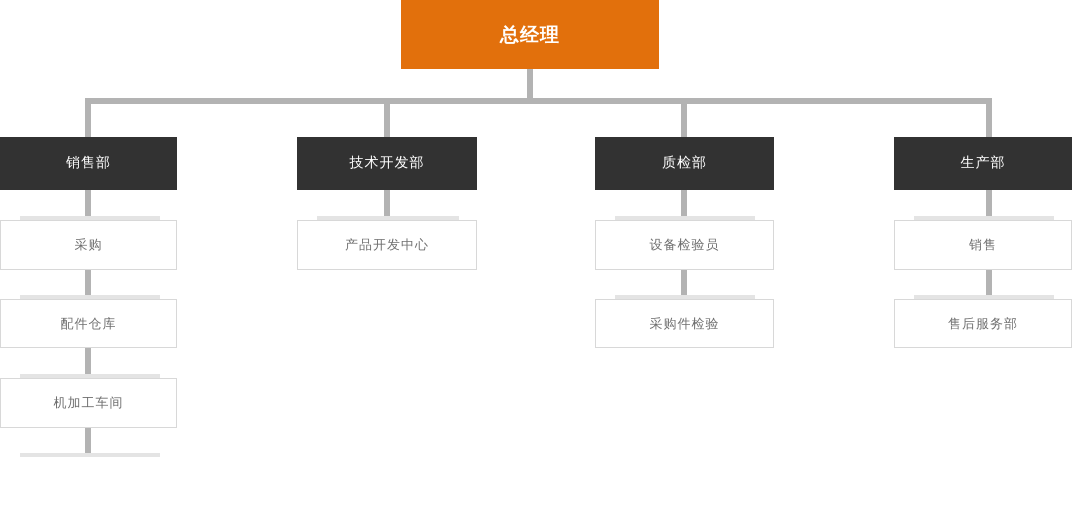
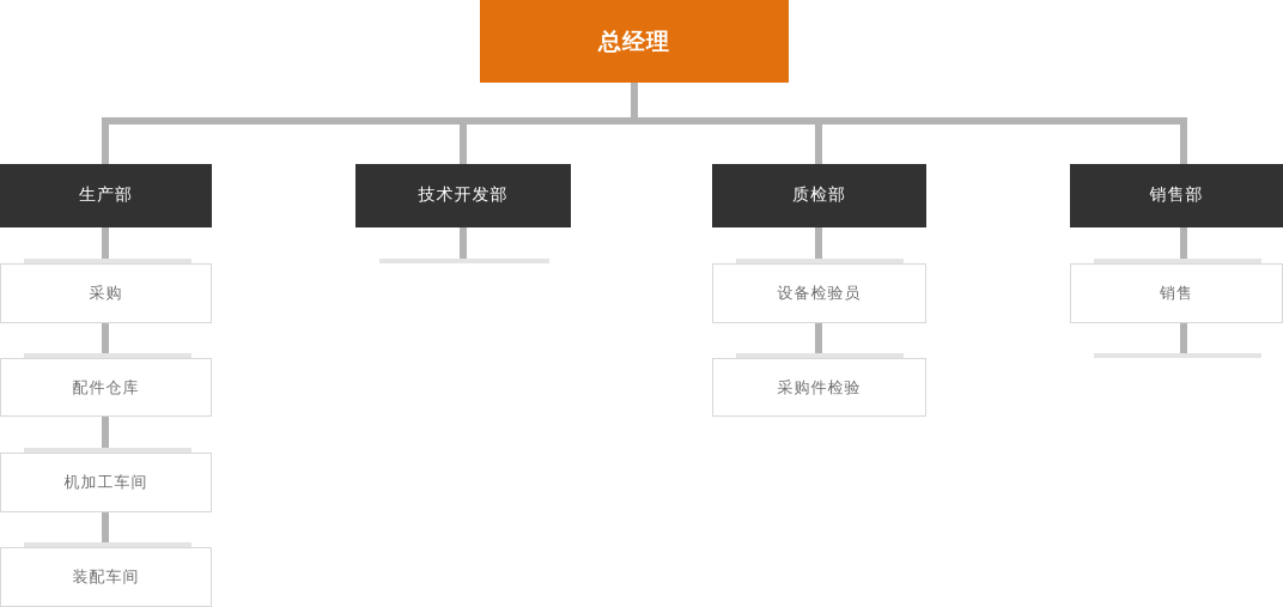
  总经理
- 销售部
+ 生产部
  采购
  配件仓库
  机加工车间
+ 装配车间
  技术开发部
- 产品开发中心
  质检部
  设备检验员
  采购件检验
- 生产部
+ 销售部
  销售
- 售后服务部
